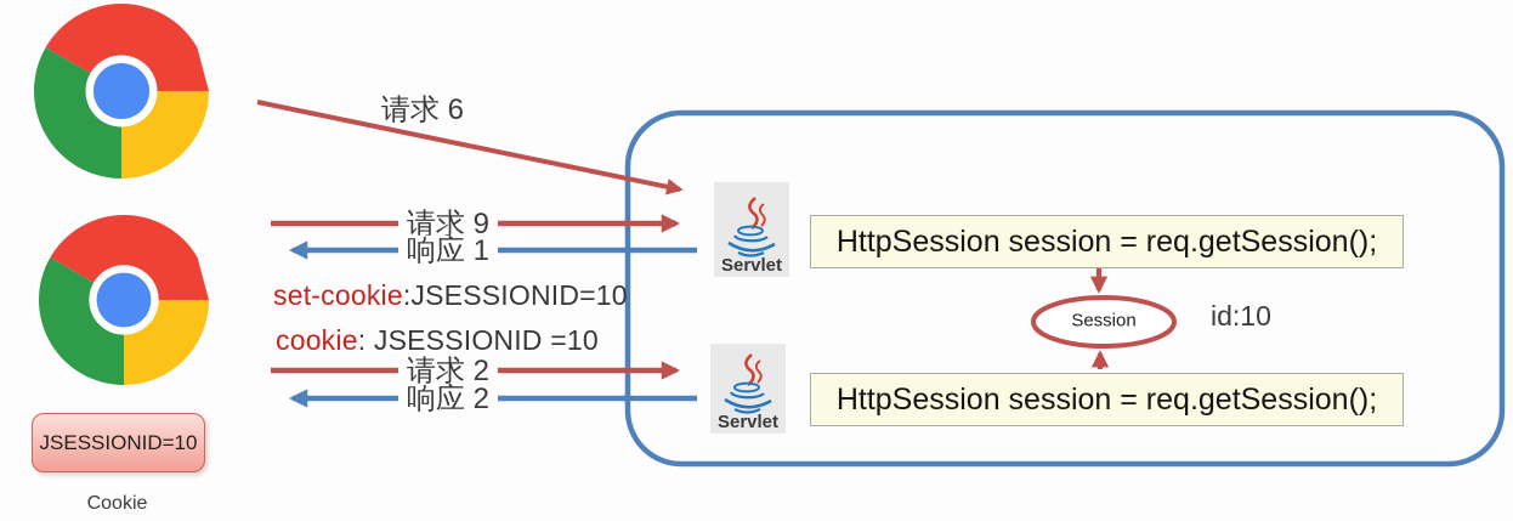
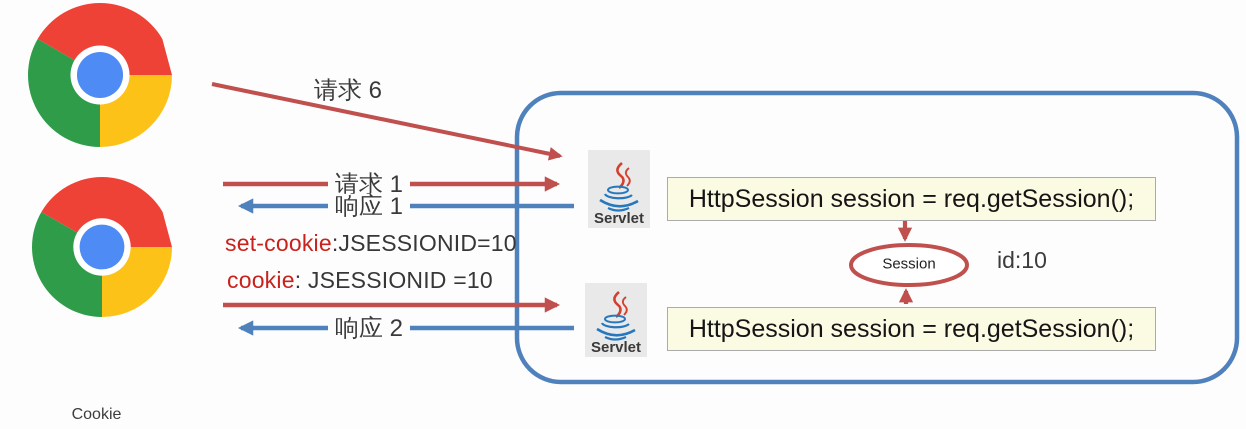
- JSESSIONID=10
  Cookie
  请求 6
- 请求 9
+ 请求 1
  响应 1
- 请求 2
  响应 2
  set-cookie:JSESSIONID=10
  cookie: JSESSIONID =10
  Servlet
  Servlet
  HttpSession session = req.getSession();
  HttpSession session = req.getSession();
  Session
  id:10
